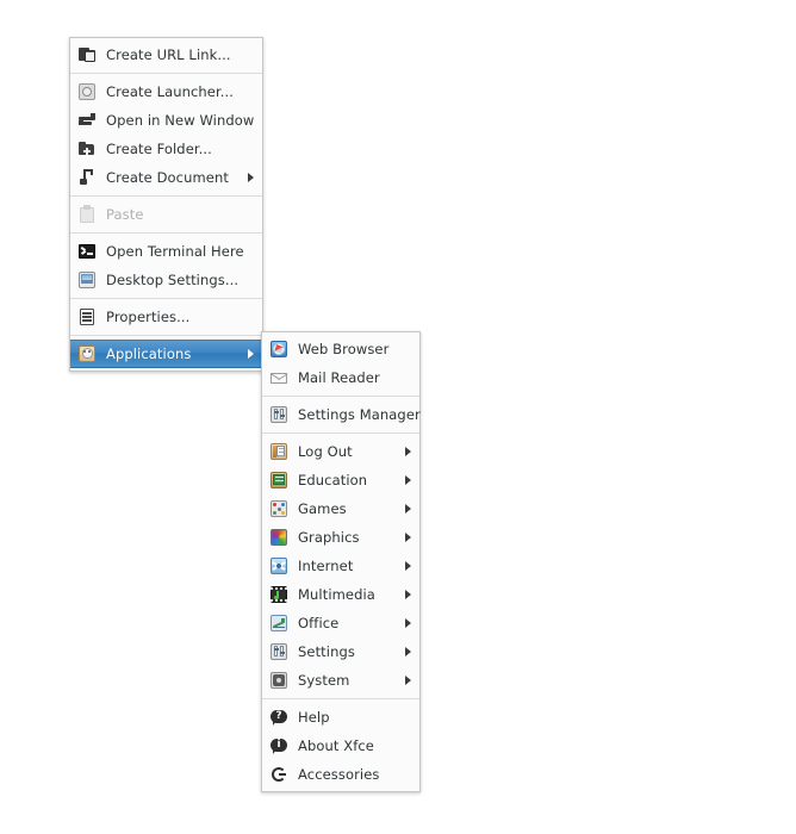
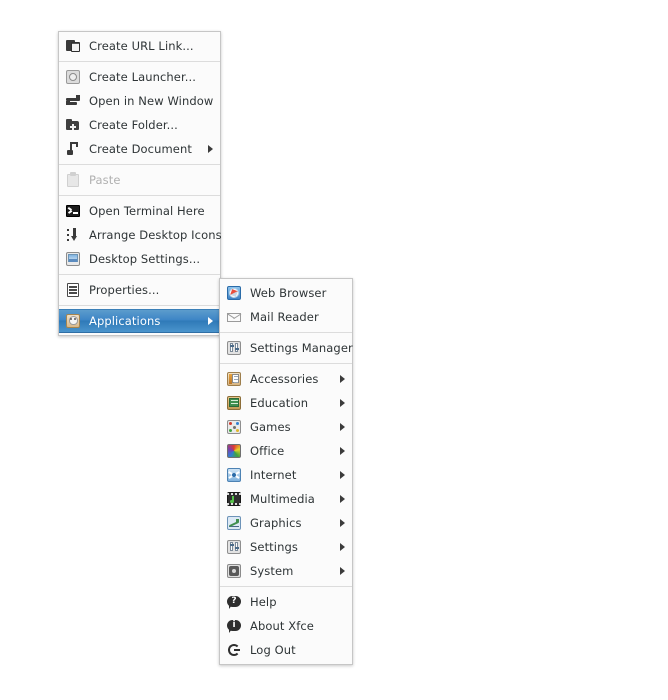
  Create URL Link...
  Create Launcher...
  Open in New Window
  Create Folder...
  Create Document
  Paste
  Open Terminal Here
+ Arrange Desktop Icons
  Desktop Settings...
  Properties...
  Applications
  Web Browser
  Mail Reader
  Settings Manager
- Log Out
+ Accessories
  Education
  Games
- Graphics
+ Office
  Internet
  Multimedia
- Office
+ Graphics
  Settings
  System
  ?
  Help
  i
  About Xfce
- Accessories
+ Log Out
